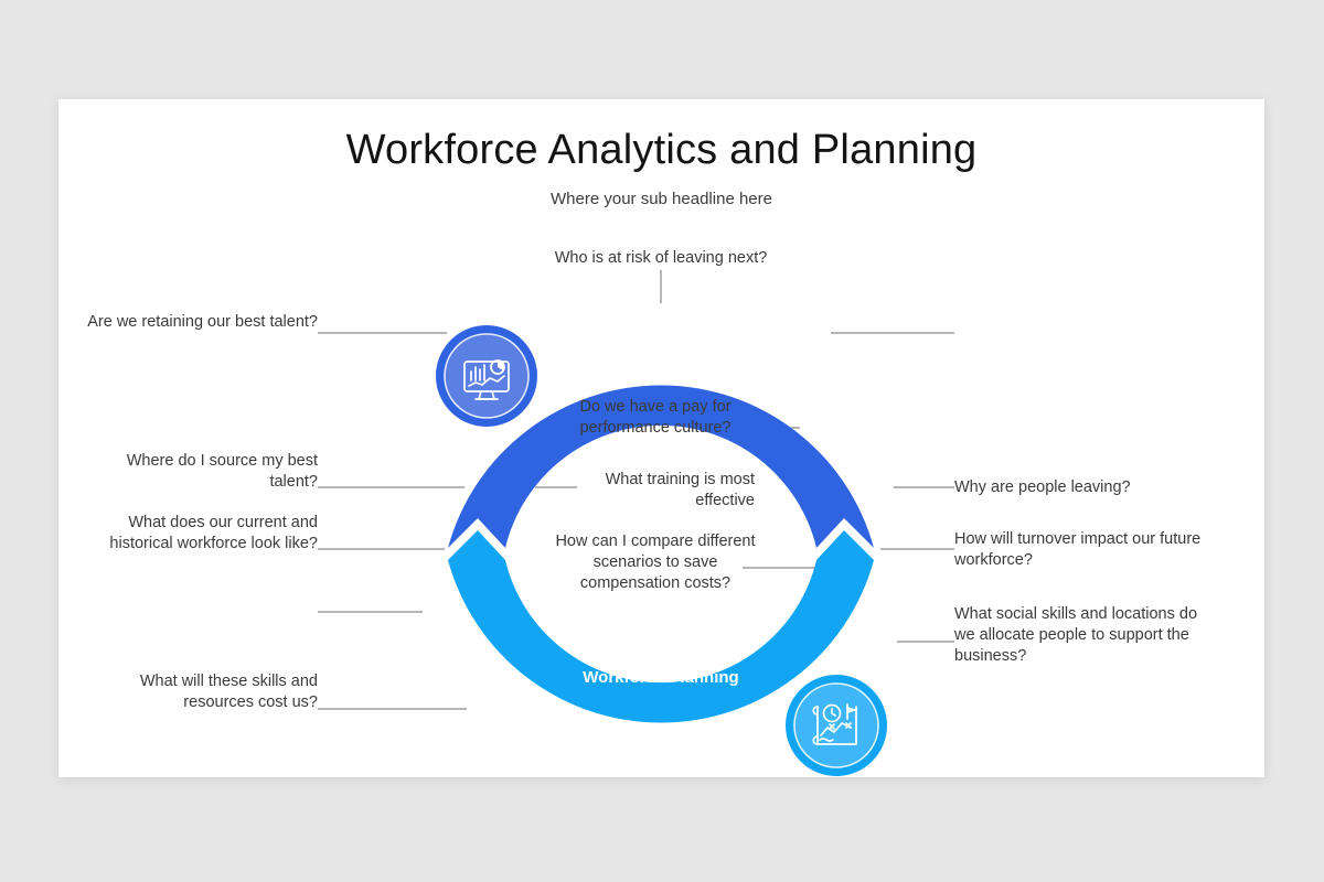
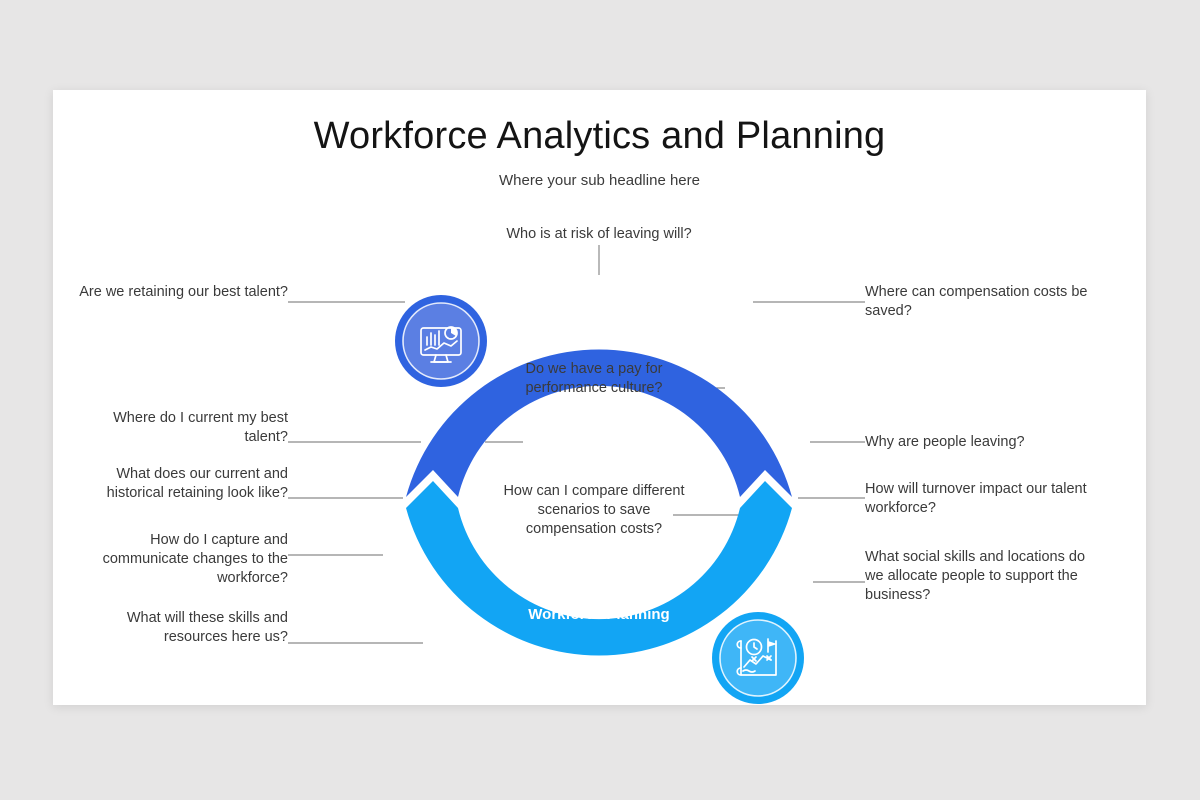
  Workforce Analytics and Planning
  Where your sub headline here
  Workforce Planning
- Who is at risk of leaving next?
+ Who is at risk of leaving will?
  Are we retaining our best talent?
- Where do I source my best talent?
+ Where do I current my best talent?
- What does our current and historical workforce look like?
+ What does our current and historical retaining look like?
+ How do I capture and communicate changes to the workforce?
- What will these skills and resources cost us?
+ What will these skills and resources here us?
+ Where can compensation costs be saved?
  Why are people leaving?
- How will turnover impact our future workforce?
+ How will turnover impact our talent workforce?
  What social skills and locations do we allocate people to support the business?
  Do we have a pay for performance culture?
- What training is most effective
  How can I compare different scenarios to save compensation costs?
